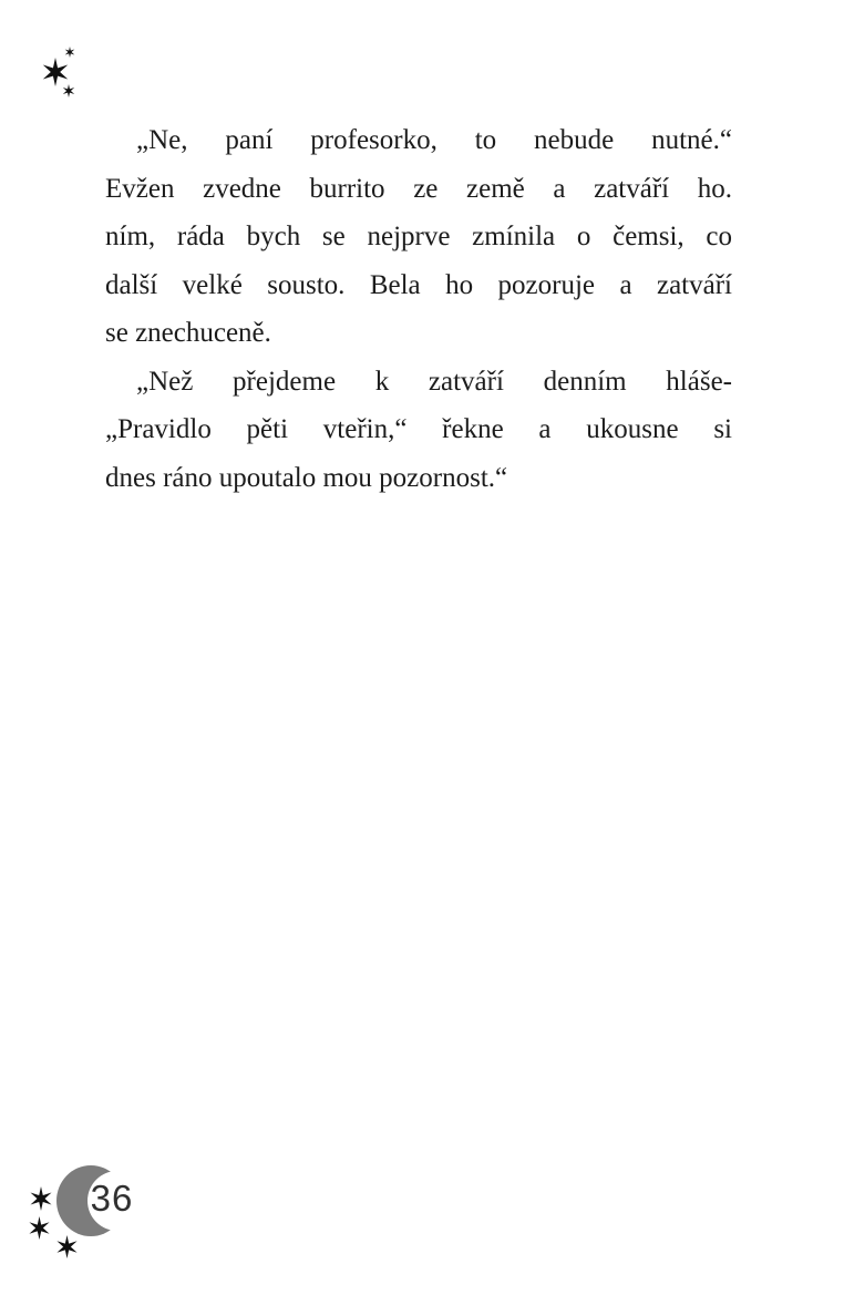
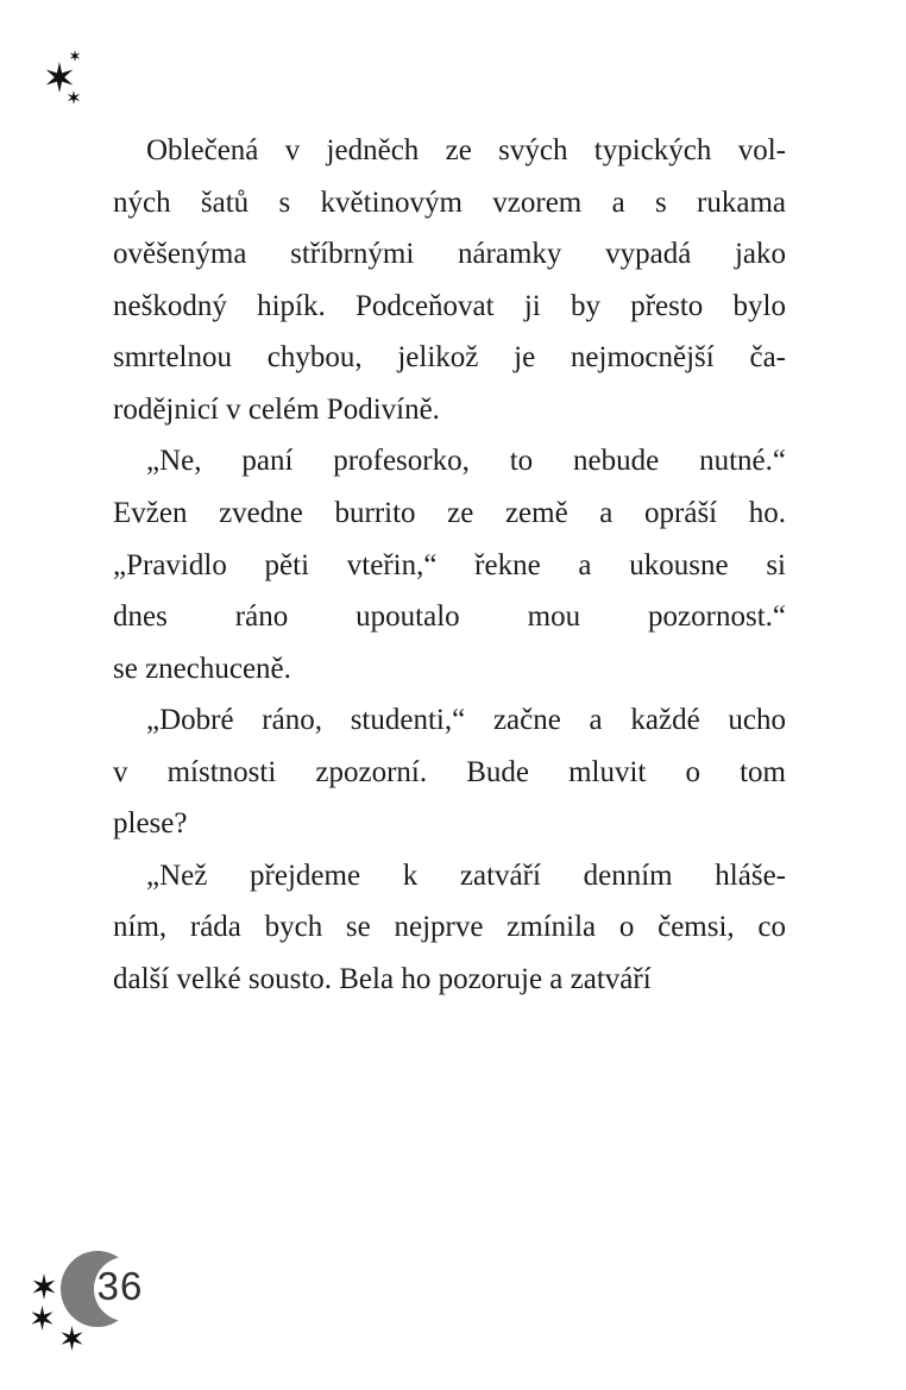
+ Oblečená v jedněch ze svých typických vol-
+ ných šatů s květinovým vzorem a s rukama
+ ověšenýma stříbrnými náramky vypadá jako
+ neškodný hipík. Podceňovat ji by přesto bylo
+ smrtelnou chybou, jelikož je nejmocnější ča-
+ rodějnicí v celém Podivíně.
  „Ne, paní profesorko, to nebude nutné.“
- Evžen zvedne burrito ze země a zatváří ho.
+ Evžen zvedne burrito ze země a opráší ho.
- ním, ráda bych se nejprve zmínila o čemsi, co
+ „Pravidlo pěti vteřin,“ řekne a ukousne si
- další velké sousto. Bela ho pozoruje a zatváří
+ dnes ráno upoutalo mou pozornost.“
  se znechuceně.
+ „Dobré ráno, studenti,“ začne a každé ucho
+ v místnosti zpozorní. Bude mluvit o tom
+ plese?
  „Než přejdeme k zatváří denním hláše-
- „Pravidlo pěti vteřin,“ řekne a ukousne si
+ ním, ráda bych se nejprve zmínila o čemsi, co
- dnes ráno upoutalo mou pozornost.“
+ další velké sousto. Bela ho pozoruje a zatváří
  36
